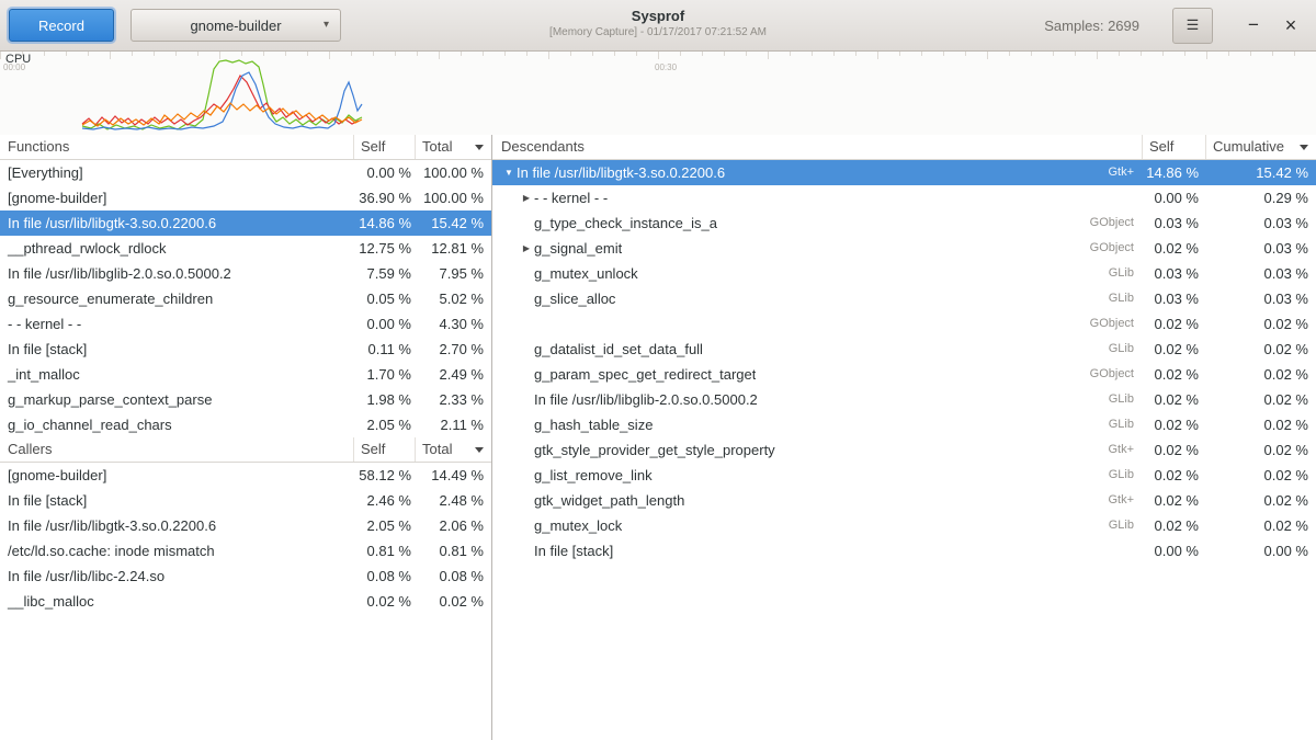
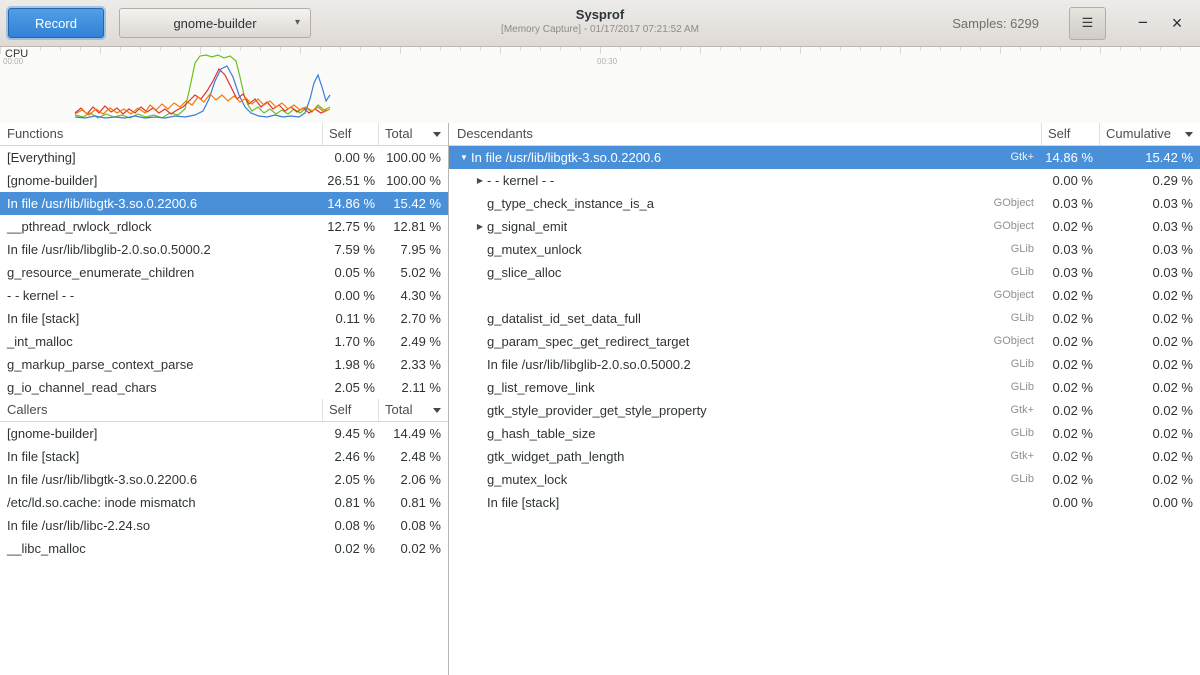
  Record
  gnome-builder
  ▾
  Sysprof
  [Memory Capture] - 01/17/2017 07:21:52 AM
- Samples: 2699
+ Samples: 6299
  ☰
  −
  ×
  CPU
  00:00
  00:30
  Functions
  Self
  Total
  [Everything]
  0.00 %
  100.00 %
  [gnome-builder]
- 36.90 %
+ 26.51 %
  100.00 %
  In file /usr/lib/libgtk-3.so.0.2200.6
  14.86 %
  15.42 %
  __pthread_rwlock_rdlock
  12.75 %
  12.81 %
  In file /usr/lib/libglib-2.0.so.0.5000.2
  7.59 %
  7.95 %
  g_resource_enumerate_children
  0.05 %
  5.02 %
  - - kernel - -
  0.00 %
  4.30 %
  In file [stack]
  0.11 %
  2.70 %
  _int_malloc
  1.70 %
  2.49 %
  g_markup_parse_context_parse
  1.98 %
  2.33 %
  g_io_channel_read_chars
  2.05 %
  2.11 %
  Callers
  Self
  Total
  [gnome-builder]
- 58.12 %
+ 9.45 %
  14.49 %
  In file [stack]
  2.46 %
  2.48 %
  In file /usr/lib/libgtk-3.so.0.2200.6
  2.05 %
  2.06 %
  /etc/ld.so.cache: inode mismatch
  0.81 %
  0.81 %
  In file /usr/lib/libc-2.24.so
  0.08 %
  0.08 %
  __libc_malloc
  0.02 %
  0.02 %
  Descendants
  Self
  Cumulative
  ▼
  In file /usr/lib/libgtk-3.so.0.2200.6
  Gtk+
  14.86 %
  15.42 %
  ▶
  - - kernel - -
  0.00 %
  0.29 %
  g_type_check_instance_is_a
  GObject
  0.03 %
  0.03 %
  ▶
  g_signal_emit
  GObject
  0.02 %
  0.03 %
  g_mutex_unlock
  GLib
  0.03 %
  0.03 %
  g_slice_alloc
  GLib
  0.03 %
  0.03 %
  GObject
  0.02 %
  0.02 %
  g_datalist_id_set_data_full
  GLib
  0.02 %
  0.02 %
  g_param_spec_get_redirect_target
  GObject
  0.02 %
  0.02 %
  In file /usr/lib/libglib-2.0.so.0.5000.2
  GLib
  0.02 %
  0.02 %
- g_hash_table_size
+ g_list_remove_link
  GLib
  0.02 %
  0.02 %
  gtk_style_provider_get_style_property
  Gtk+
  0.02 %
  0.02 %
- g_list_remove_link
+ g_hash_table_size
  GLib
  0.02 %
  0.02 %
  gtk_widget_path_length
  Gtk+
  0.02 %
  0.02 %
  g_mutex_lock
  GLib
  0.02 %
  0.02 %
  In file [stack]
  0.00 %
  0.00 %
